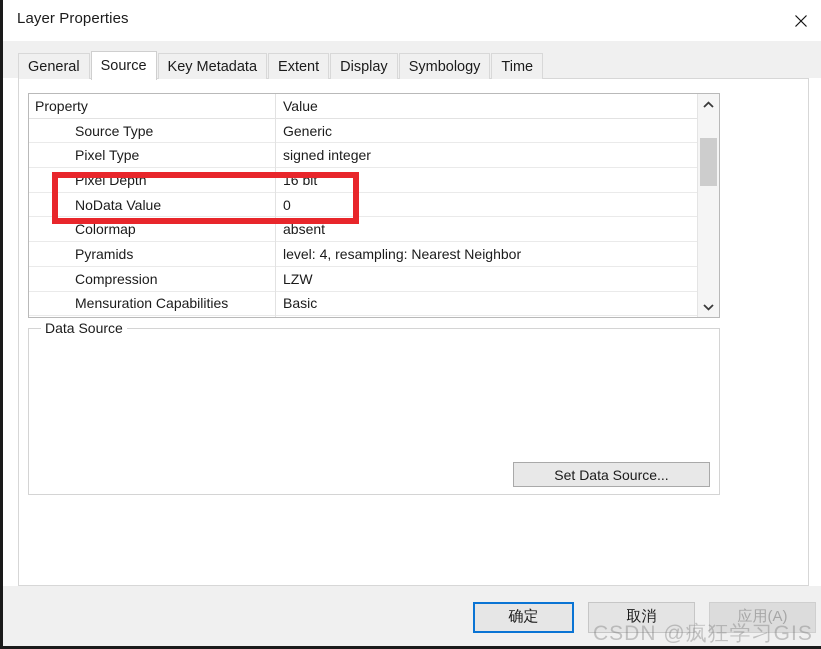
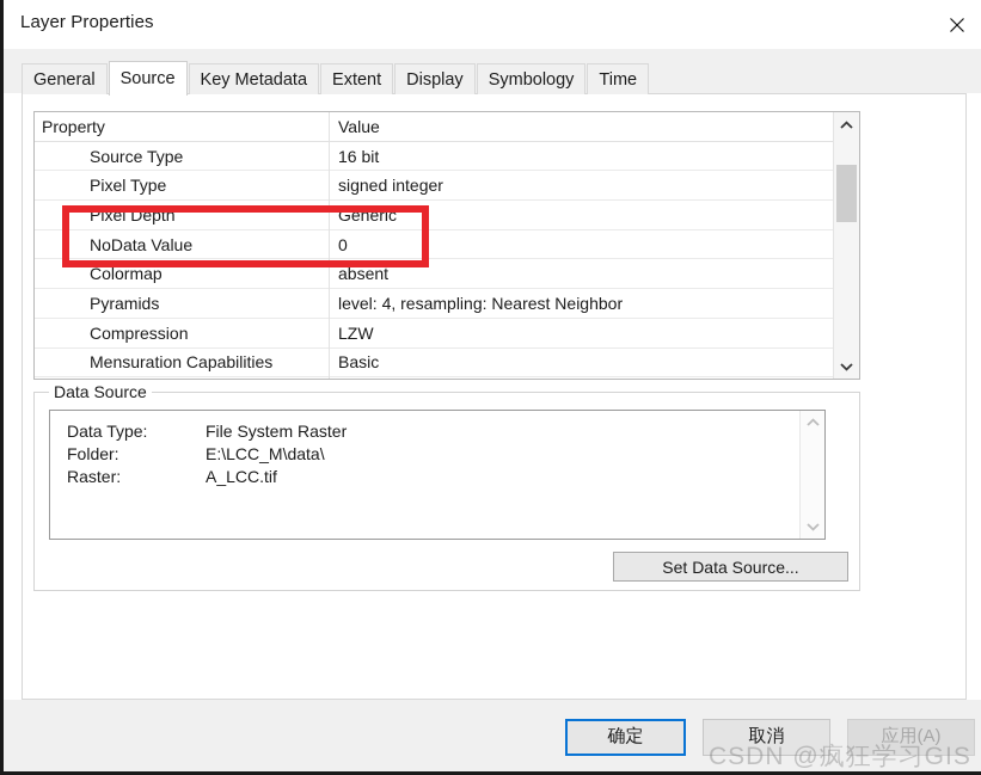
  Layer Properties
  General
  Source
  Key Metadata
  Extent
  Display
  Symbology
  Time
  Property
  Value
  Source Type
- Generic
+ 16 bit
  Pixel Type
  signed integer
  Pixel Depth
- 16 bit
+ Generic
  NoData Value
  0
  Colormap
  absent
  Pyramids
  level: 4, resampling: Nearest Neighbor
  Compression
  LZW
  Mensuration Capabilities
  Basic
  Data Source
+ Data Type:
+ File System Raster
+ Folder:
+ E:\LCC_M\data\
+ Raster:
+ A_LCC.tif
  Set Data Source...
  确定
  取消
  应用(A)
  CSDN @疯狂学习GIS
